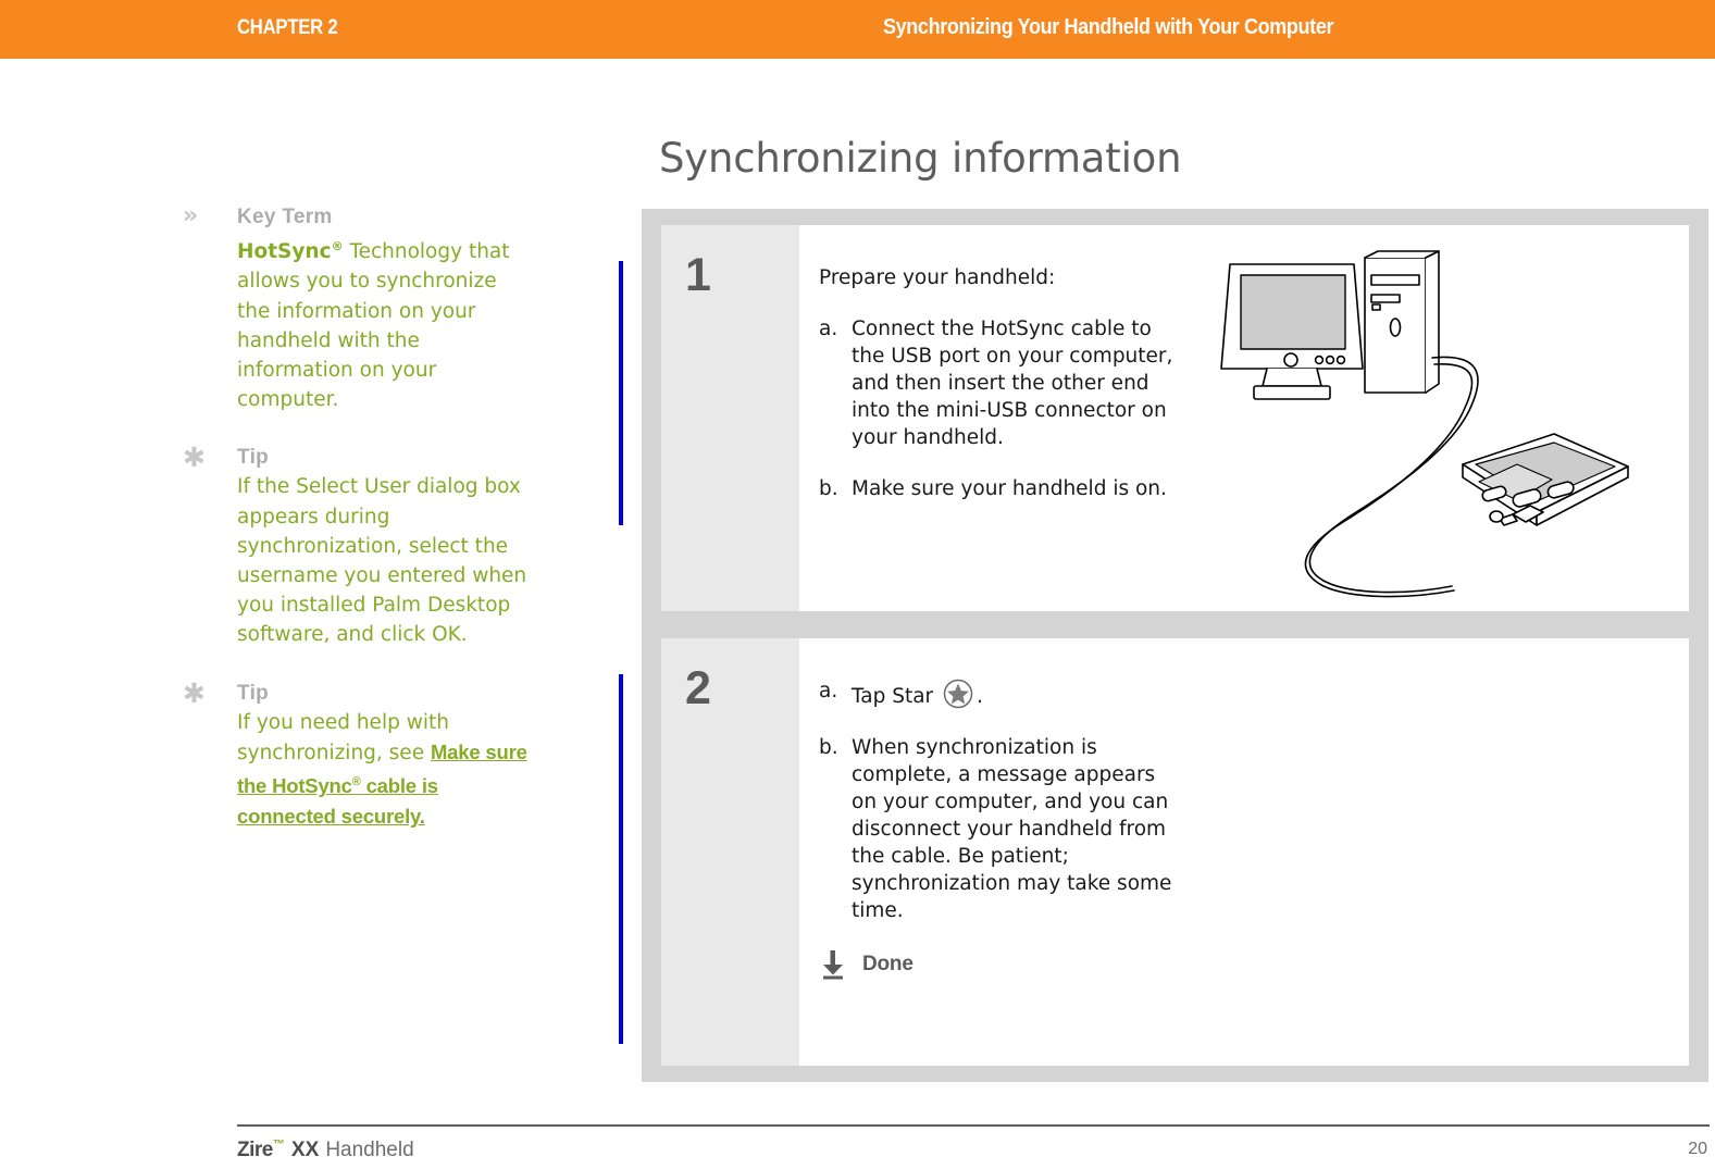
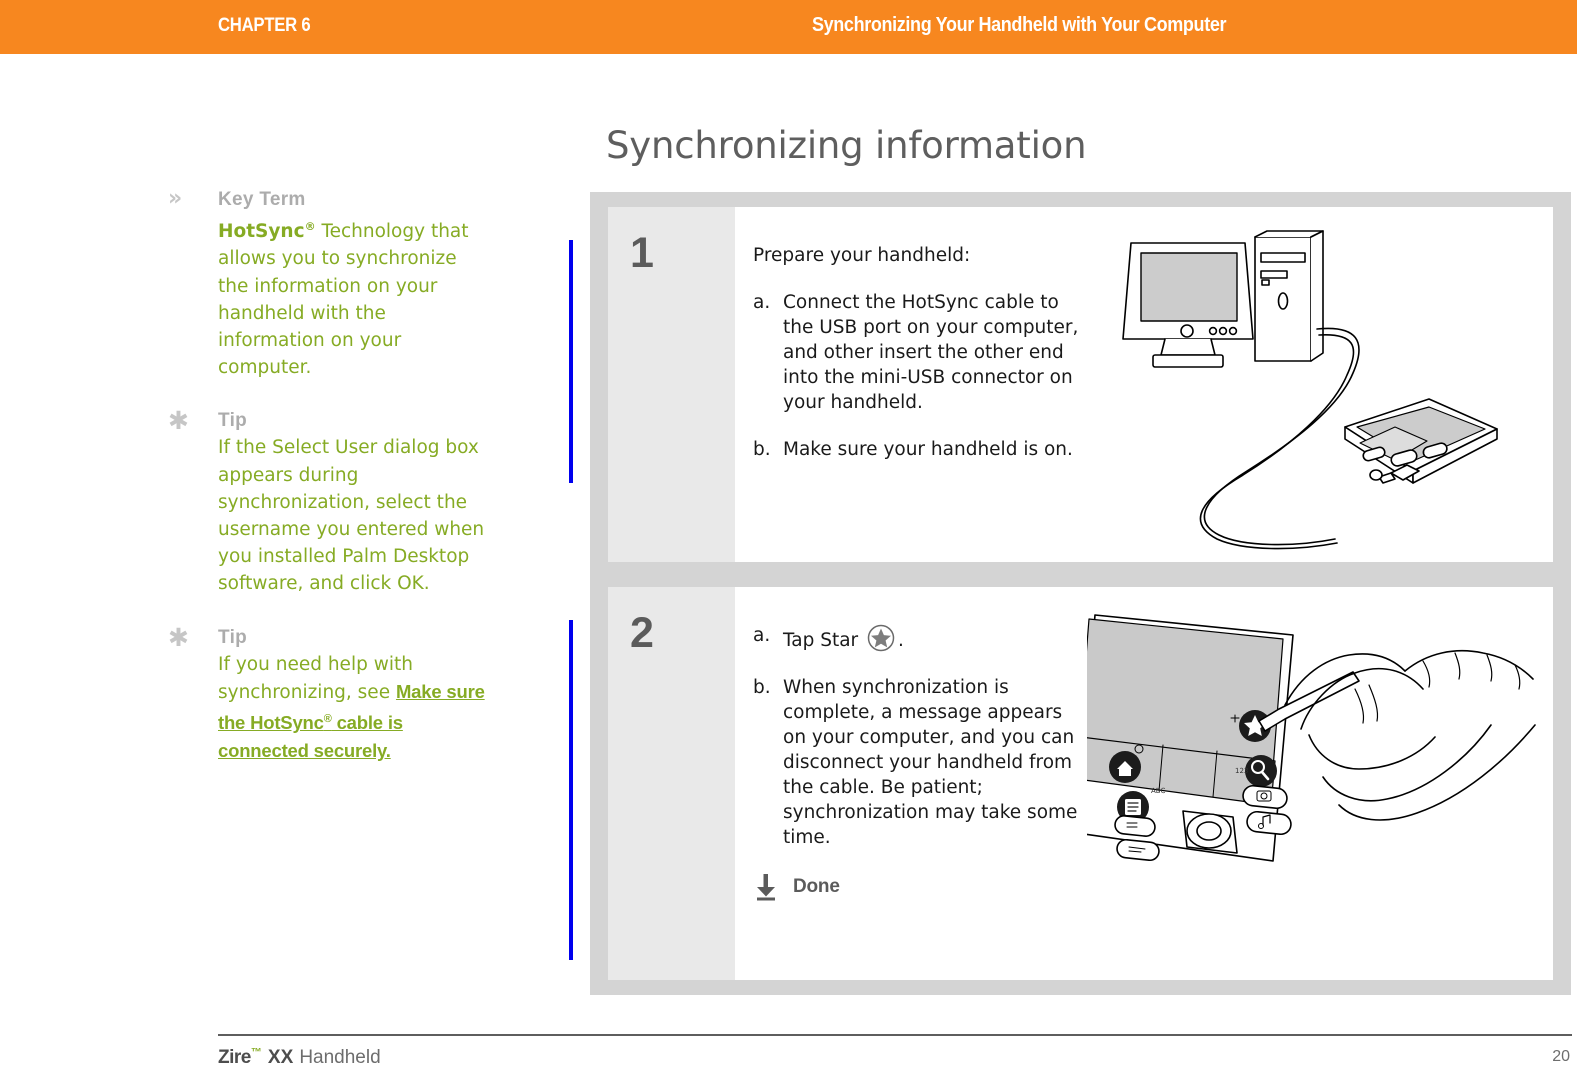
- CHAPTER 2
+ CHAPTER 6
  Synchronizing Your Handheld with Your Computer
  »
  Key Term
  HotSync® Technology that allows you to synchronize the information on your handheld with the information on your computer.
  ✱
  Tip
  If the Select User dialog box appears during synchronization, select the username you entered when you installed Palm Desktop software, and click OK.
  ✱
  Tip
  If you need help with synchronizing, see Make sure the HotSync® cable is connected securely.
  Synchronizing information
  1
  Prepare your handheld:
  a.
- Connect the HotSync cable to the USB port on your computer, and then insert the other end into the mini-USB connector on your handheld.
+ Connect the HotSync cable to the USB port on your computer, and other insert the other end into the mini-USB connector on your handheld.
  b.
  Make sure your handheld is on.
  2
  a.
  Tap Star .
  b.
  When synchronization is complete, a message appears on your computer, and you can disconnect your handheld from the cable. Be patient; synchronization may take some time.
  Done
+ ABC
+ 123
  Zire™ XX Handheld
  20
